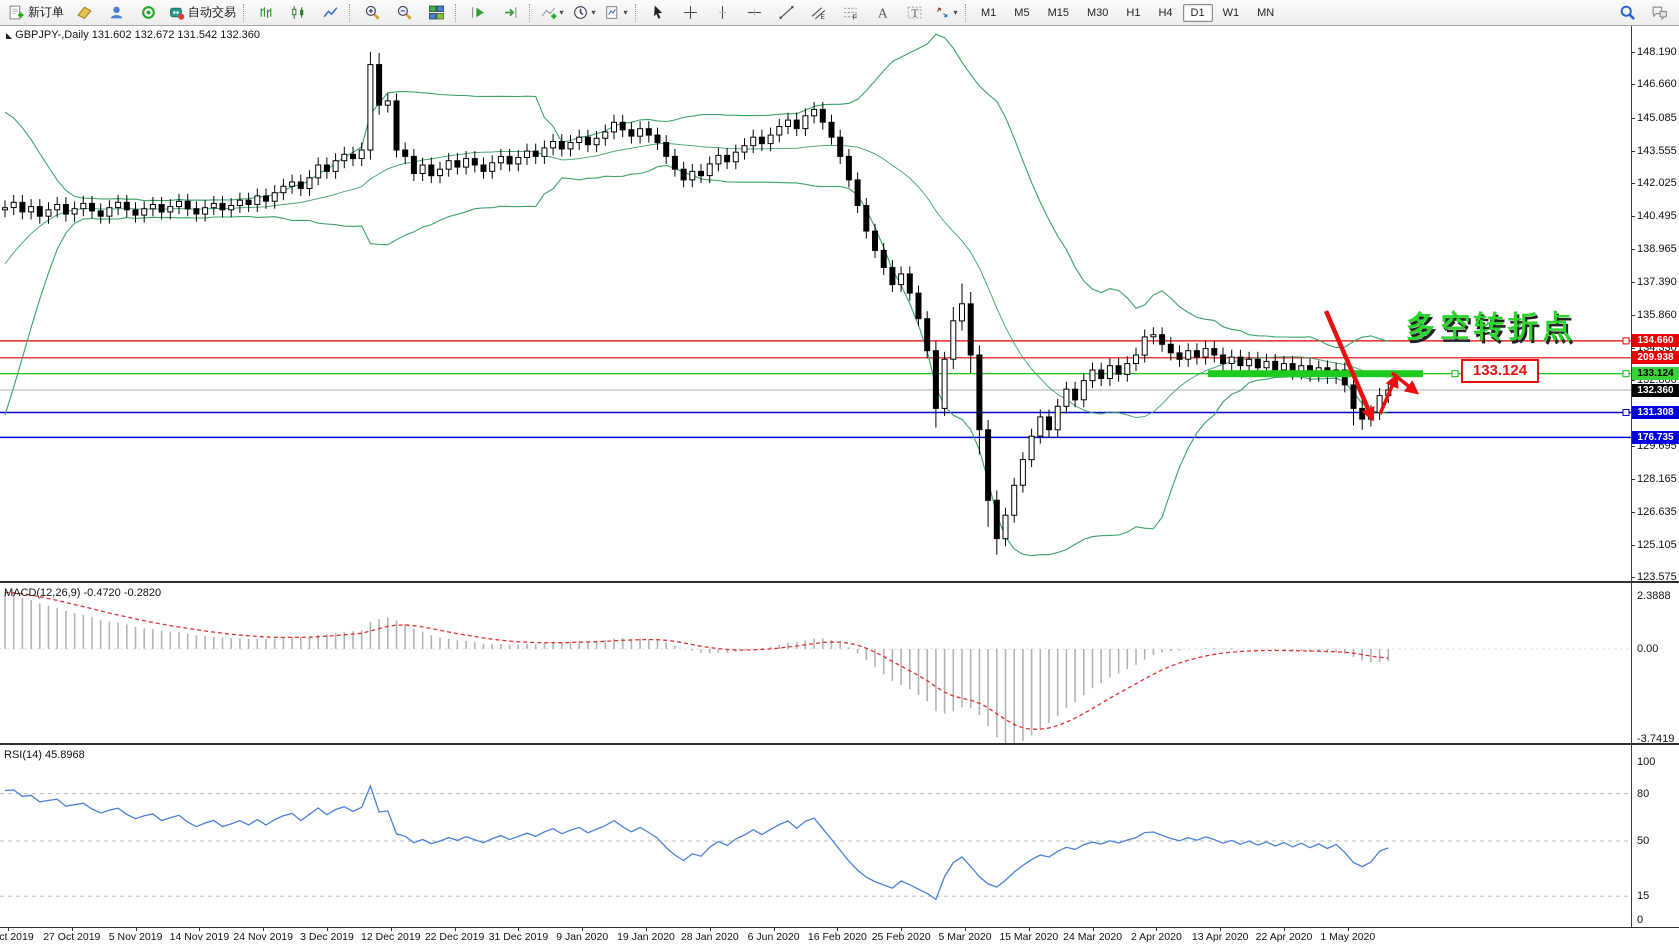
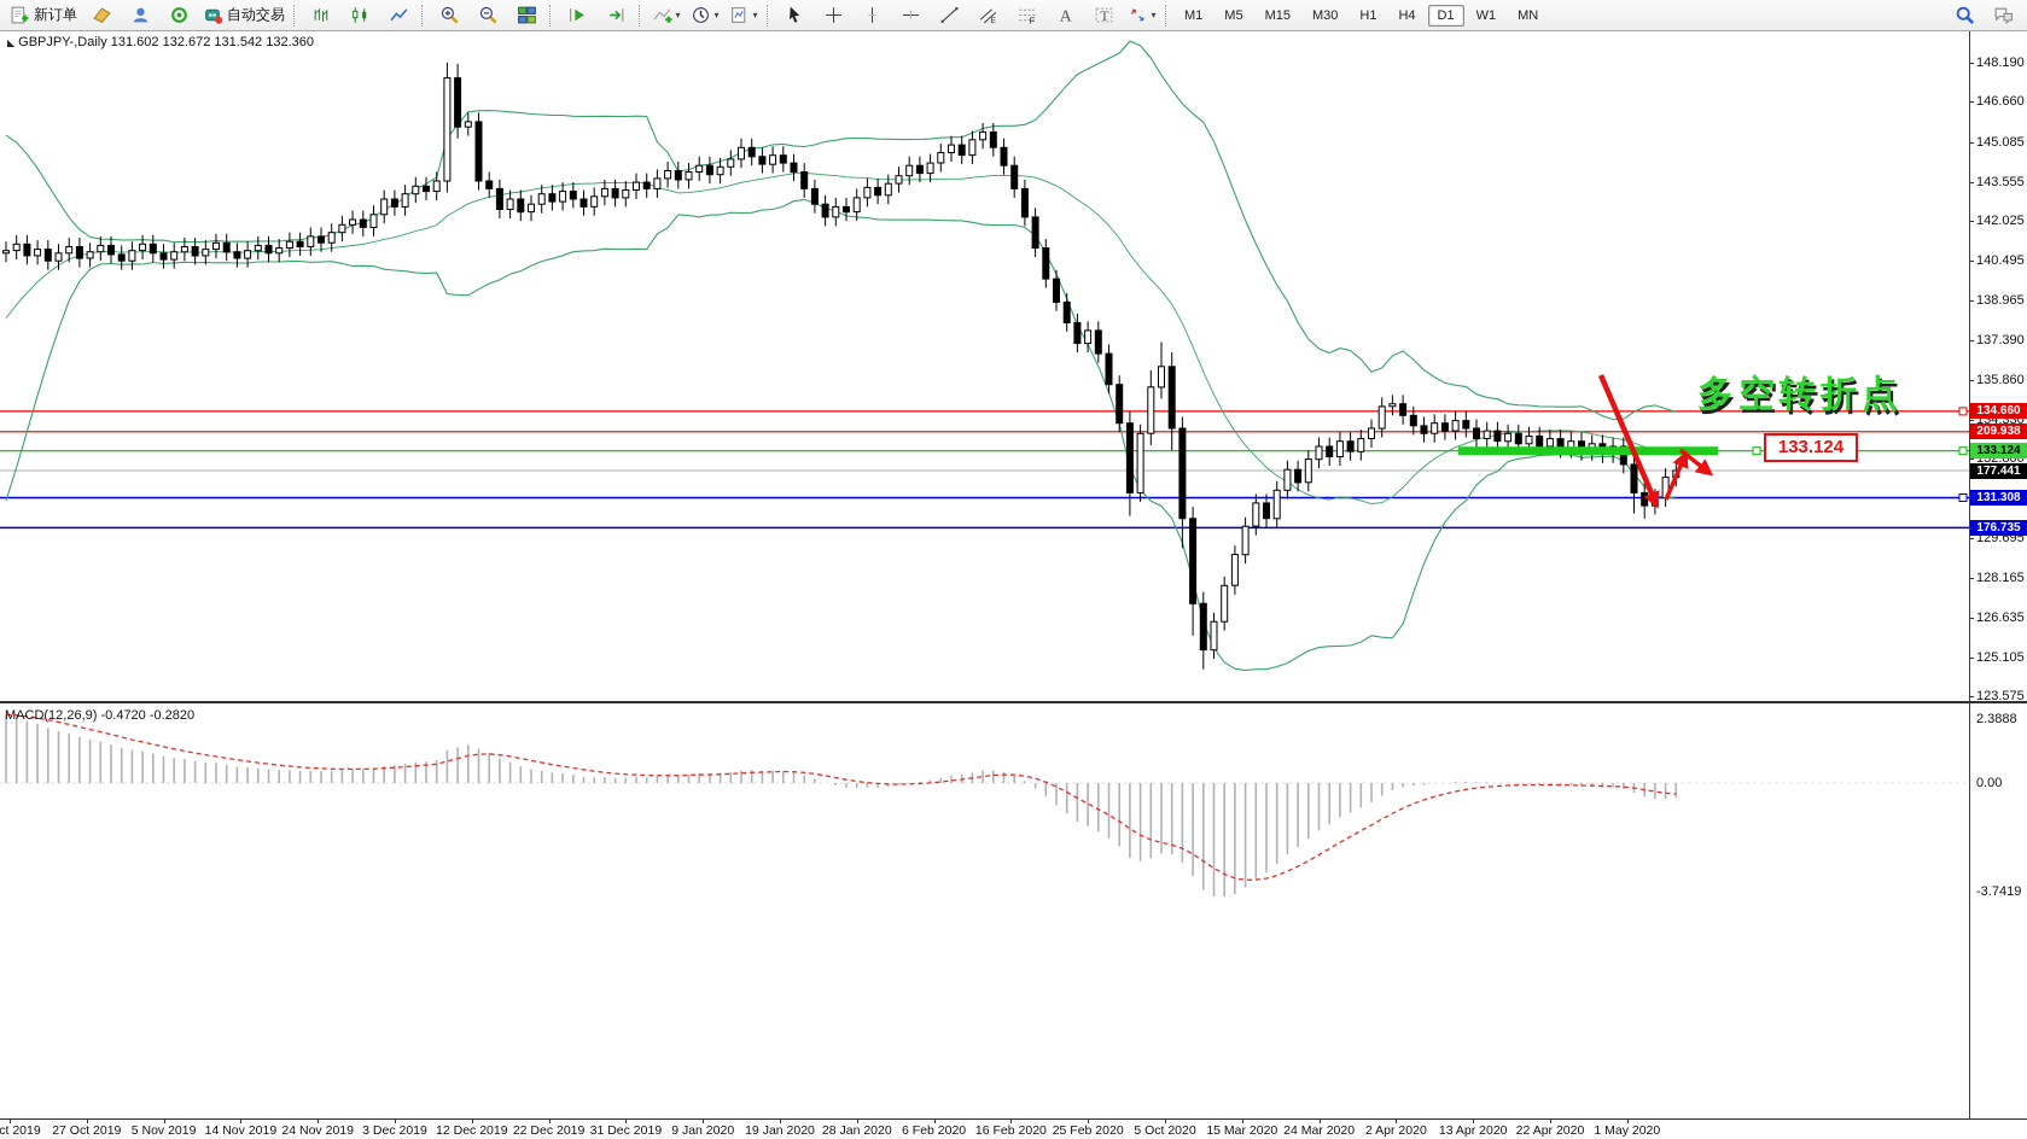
  新订单
  自动交易
  ▾
  ▾
  ▾
  F
  A
  T
  ▾
  M1
  M5
  M15
  M30
  H1
  H4
  D1
  W1
  MN
  ◣ GBPJPY-,Daily 131.602 132.672 131.542 132.360
  多空转折点
  133.124
  148.190
  146.660
  145.085
  143.555
  142.025
  140.495
  138.965
  137.390
  135.860
  134.330
  129.695
  128.165
  126.635
  125.105
  123.575
  134.660
  209.938
  133.124
- 132.360
+ 177.441
  131.308
  176.735
  MACD(12,26,9) -0.4720 -0.2820
  2.3888
  0.00
  -3.7419
- RSI(14) 45.8968
- 100
- 80
- 50
- 15
- 0
  ct 2019
  27 Oct 2019
  5 Nov 2019
  14 Nov 2019
  24 Nov 2019
  3 Dec 2019
  12 Dec 2019
  22 Dec 2019
  31 Dec 2019
  9 Jan 2020
  19 Jan 2020
  28 Jan 2020
- 6 Jun 2020
+ 6 Feb 2020
  16 Feb 2020
  25 Feb 2020
- 5 Mar 2020
+ 5 Oct 2020
  15 Mar 2020
  24 Mar 2020
  2 Apr 2020
  13 Apr 2020
  22 Apr 2020
  1 May 2020
